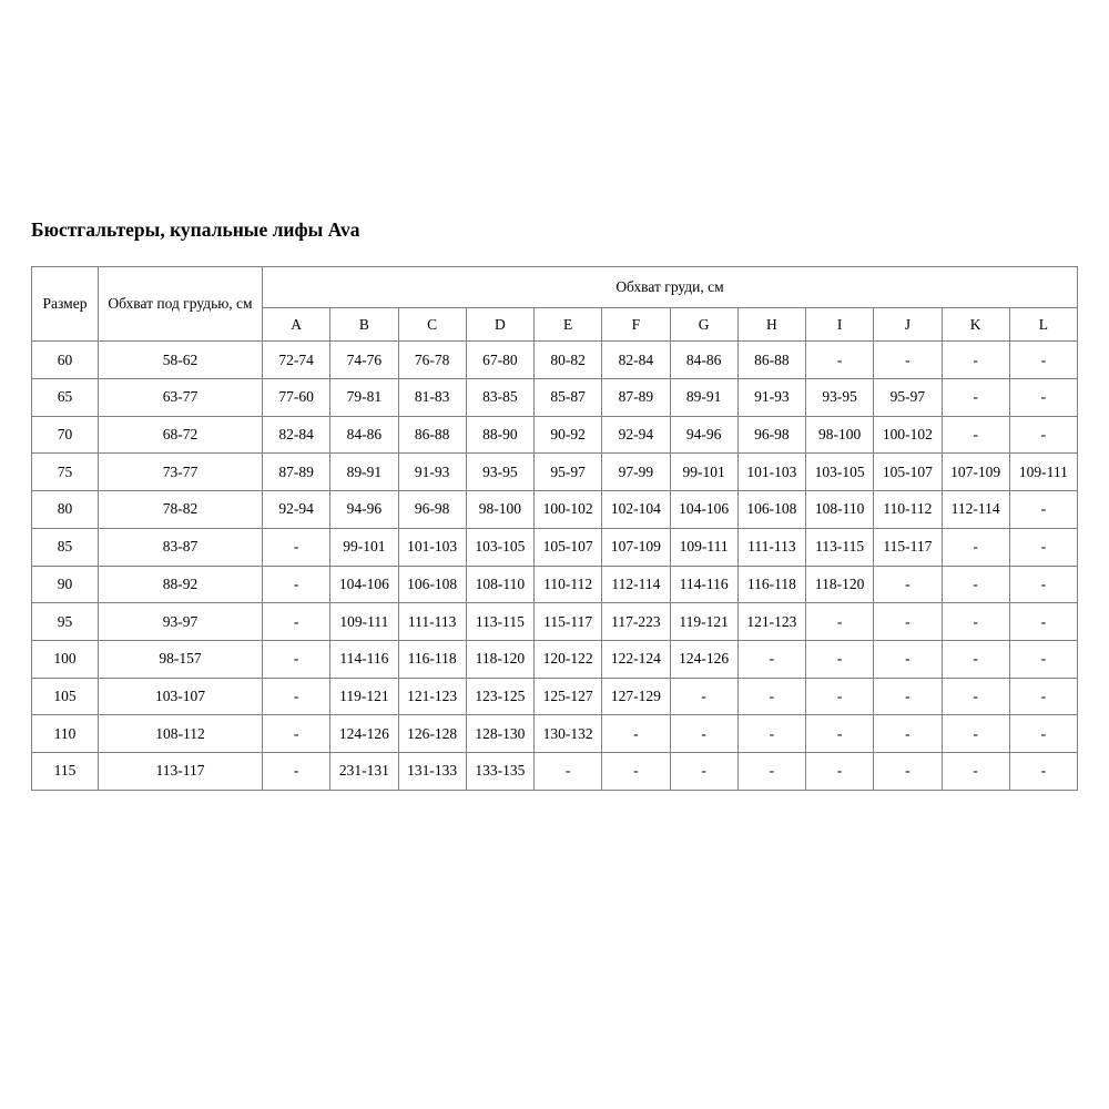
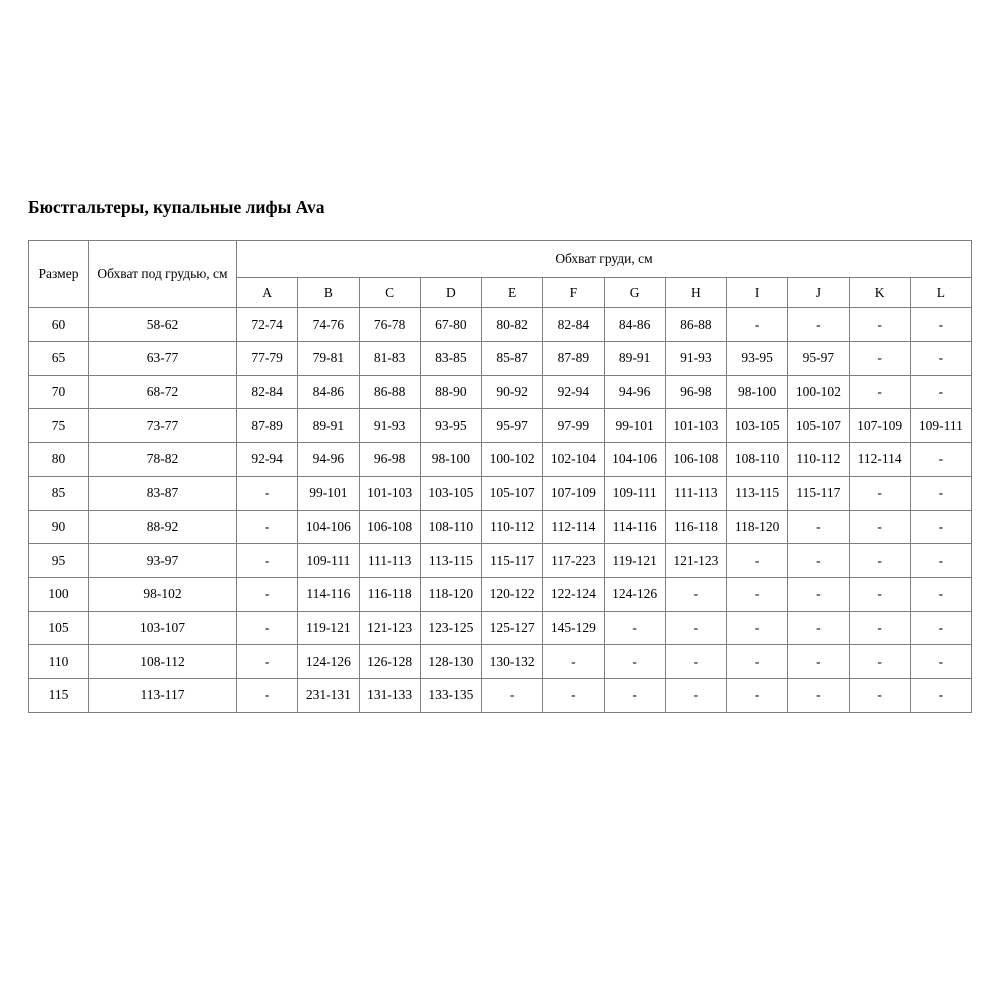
  Бюстгальтеры, купальные лифы Ava
  Размер	Обхват под грудью, см	Обхват груди, см
  A	B	C	D	E	F	G	H	I	J	K	L
  60	58-62	72-74	74-76	76-78	67-80	80-82	82-84	84-86	86-88	-	-	-	-
- 65	63-77	77-60	79-81	81-83	83-85	85-87	87-89	89-91	91-93	93-95	95-97	-	-
+ 65	63-77	77-79	79-81	81-83	83-85	85-87	87-89	89-91	91-93	93-95	95-97	-	-
  70	68-72	82-84	84-86	86-88	88-90	90-92	92-94	94-96	96-98	98-100	100-102	-	-
  75	73-77	87-89	89-91	91-93	93-95	95-97	97-99	99-101	101-103	103-105	105-107	107-109	109-111
  80	78-82	92-94	94-96	96-98	98-100	100-102	102-104	104-106	106-108	108-110	110-112	112-114	-
  85	83-87	-	99-101	101-103	103-105	105-107	107-109	109-111	111-113	113-115	115-117	-	-
  90	88-92	-	104-106	106-108	108-110	110-112	112-114	114-116	116-118	118-120	-	-	-
  95	93-97	-	109-111	111-113	113-115	115-117	117-223	119-121	121-123	-	-	-	-
- 100	98-157	-	114-116	116-118	118-120	120-122	122-124	124-126	-	-	-	-	-
+ 100	98-102	-	114-116	116-118	118-120	120-122	122-124	124-126	-	-	-	-	-
- 105	103-107	-	119-121	121-123	123-125	125-127	127-129	-	-	-	-	-	-
+ 105	103-107	-	119-121	121-123	123-125	125-127	145-129	-	-	-	-	-	-
  110	108-112	-	124-126	126-128	128-130	130-132	-	-	-	-	-	-	-
  115	113-117	-	231-131	131-133	133-135	-	-	-	-	-	-	-	-
